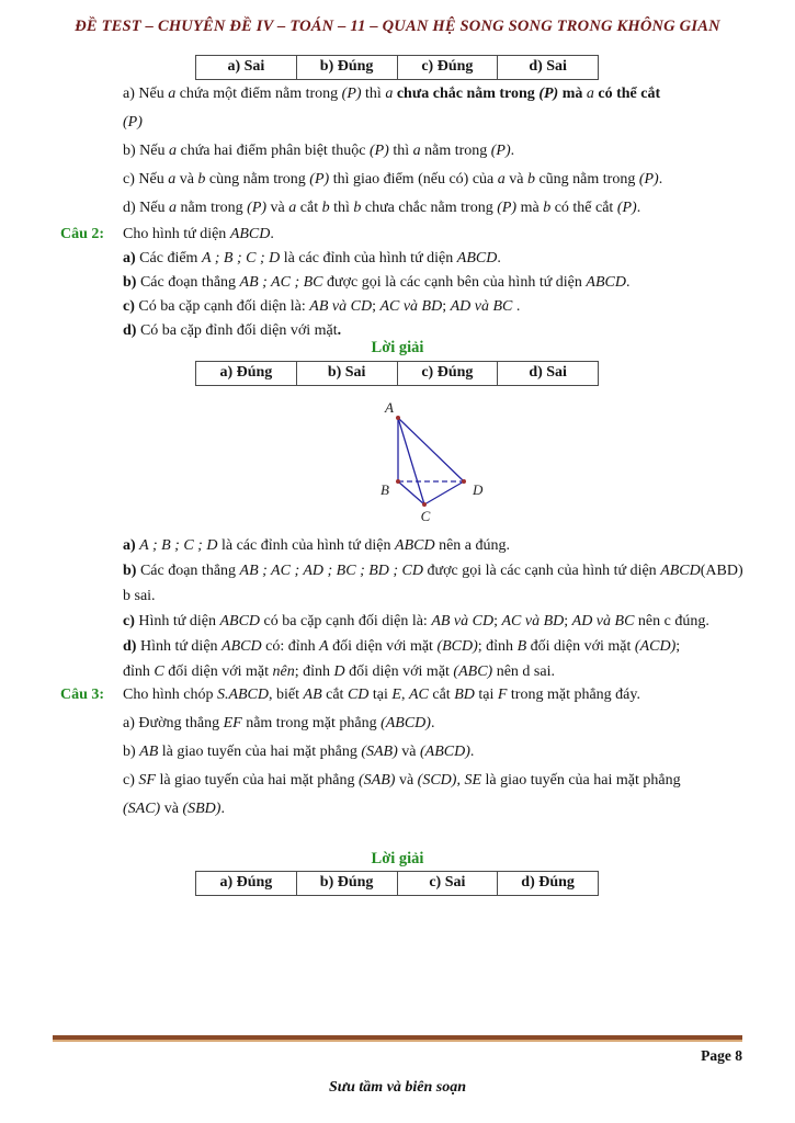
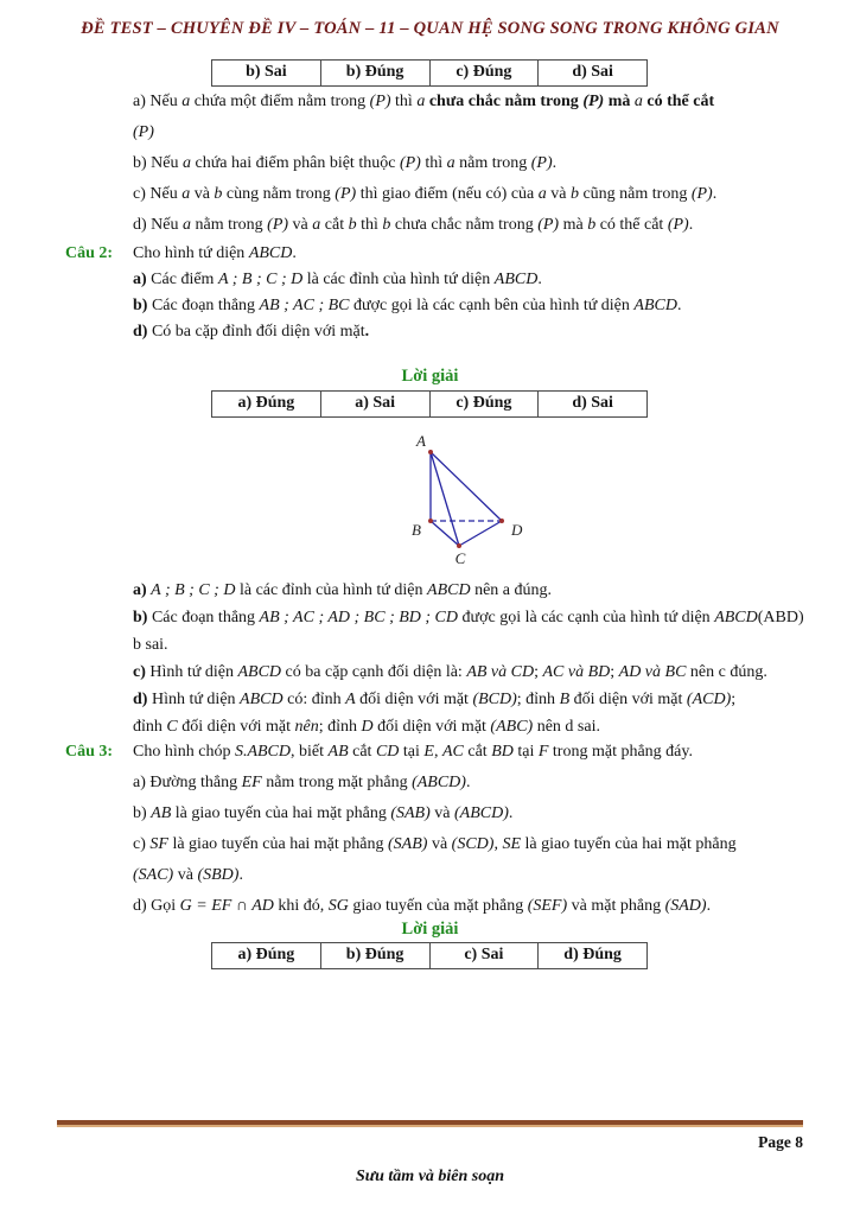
  ĐỀ TEST – CHUYÊN ĐỀ IV – TOÁN – 11 – QUAN HỆ SONG SONG TRONG KHÔNG GIAN
- a) Sai	b) Đúng	c) Đúng	d) Sai
+ b) Sai	b) Đúng	c) Đúng	d) Sai
  a) Nếu a chứa một điểm nằm trong (P) thì a chưa chắc nằm trong (P) mà a có thể cắt
  (P)
  b) Nếu a chứa hai điểm phân biệt thuộc (P) thì a nằm trong (P).
  c) Nếu a và b cùng nằm trong (P) thì giao điểm (nếu có) của a và b cũng nằm trong (P).
  d) Nếu a nằm trong (P) và a cắt b thì b chưa chắc nằm trong (P) mà b có thể cắt (P).
  Câu 2:
  Cho hình tứ diện ABCD.
  a) Các điểm A ; B ; C ; D là các đỉnh của hình tứ diện ABCD.
  b) Các đoạn thẳng AB ; AC ; BC được gọi là các cạnh bên của hình tứ diện ABCD.
- c) Có ba cặp cạnh đối diện là: AB và CD; AC và BD; AD và BC .
  d) Có ba cặp đỉnh đối diện với mặt.
  Lời giải
- a) Đúng	b) Sai	c) Đúng	d) Sai
+ a) Đúng	a) Sai	c) Đúng	d) Sai
  A
  B
  C
  D
  a) A ; B ; C ; D là các đỉnh của hình tứ diện ABCD nên a đúng.
  b) Các đoạn thẳng AB ; AC ; AD ; BC ; BD ; CD được gọi là các cạnh của hình tứ diện ABCD(ABD)
  b sai.
  c) Hình tứ diện ABCD có ba cặp cạnh đối diện là: AB và CD; AC và BD; AD và BC nên c đúng.
  d) Hình tứ diện ABCD có: đỉnh A đối diện với mặt (BCD); đỉnh B đối diện với mặt (ACD);
  đỉnh C đối diện với mặt nên; đỉnh D đối diện với mặt (ABC) nên d sai.
  Câu 3:
  Cho hình chóp S.ABCD, biết AB cắt CD tại E, AC cắt BD tại F trong mặt phẳng đáy.
  a) Đường thẳng EF nằm trong mặt phẳng (ABCD).
  b) AB là giao tuyến của hai mặt phẳng (SAB) và (ABCD).
  c) SF là giao tuyến của hai mặt phẳng (SAB) và (SCD), SE là giao tuyến của hai mặt phẳng
  (SAC) và (SBD).
+ d) Gọi G = EF ∩ AD khi đó, SG giao tuyến của mặt phẳng (SEF) và mặt phẳng (SAD).
  Lời giải
  a) Đúng	b) Đúng	c) Sai	d) Đúng
  Page 8
  Sưu tầm và biên soạn
